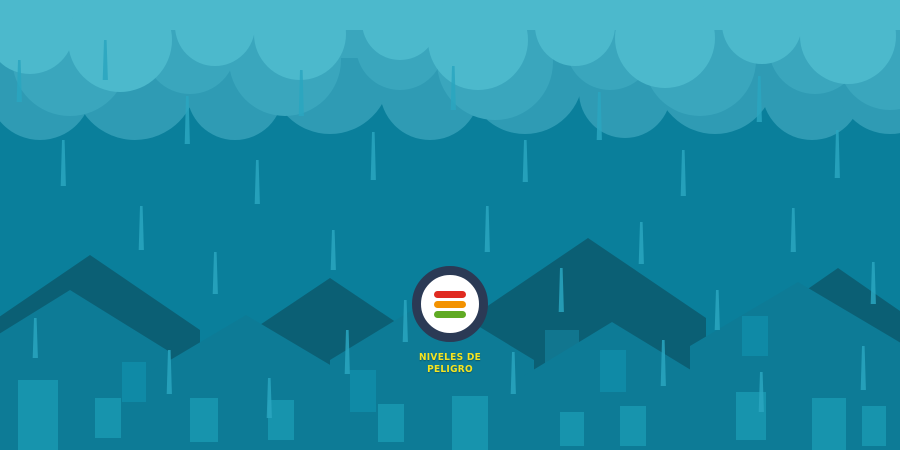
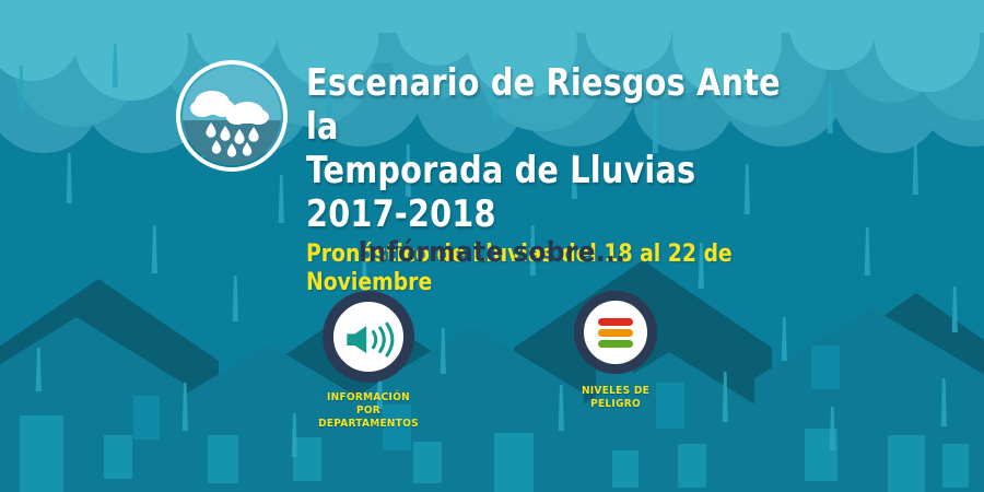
+ Escenario de Riesgos Ante la
+ Temporada de Lluvias 2017-2018
+ Pronóstico de Lluvias del 18 al 22 de Noviembre
+ Infórmate sobre...
+ INFORMACIÓN
+ POR DEPARTAMENTOS
  NIVELES DE PELIGRO
